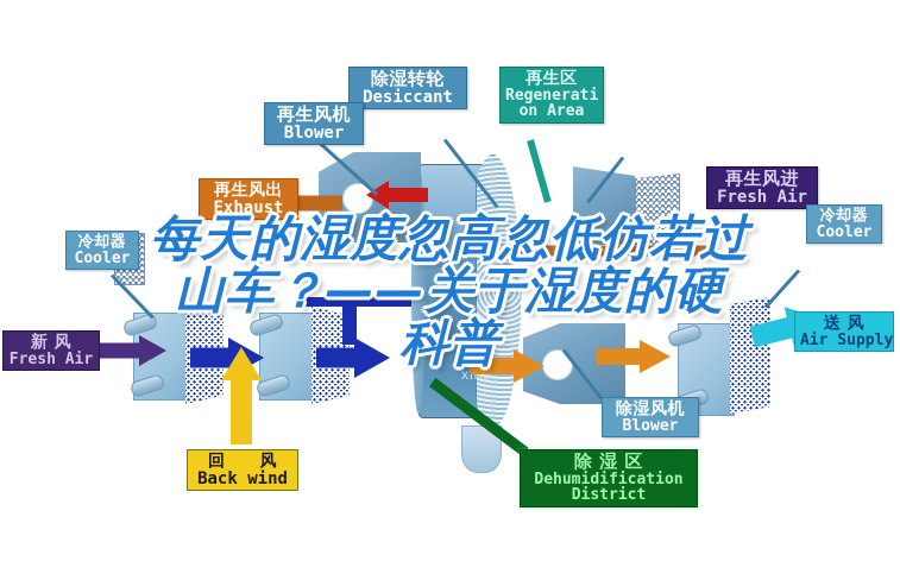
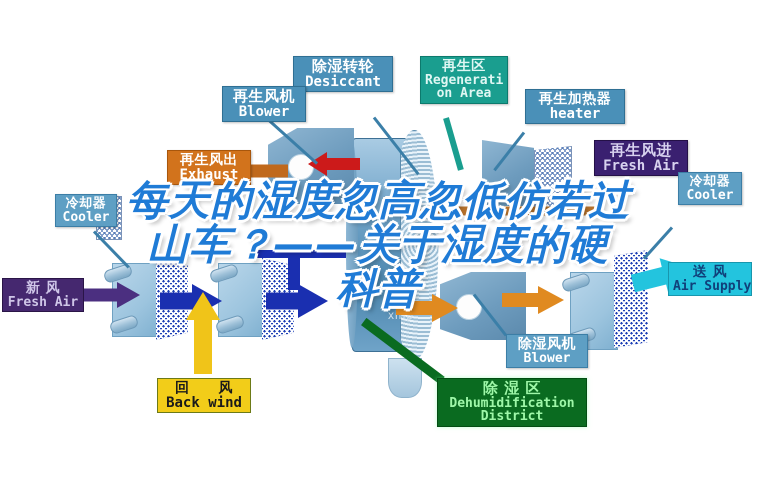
  xinp
  除湿转轮
  Desiccant
  再生风机
  Blower
  再生区
  Regenerati
  on Area
+ 再生加热器
+ heater
  再生风出
  Exhaust
  再生风进
  Fresh Air
  冷却器
  Cooler
  冷却器
  Cooler
  新 风
  Fresh Air
  回 风
  Back wind
  送 风
  Air Suppl
  除湿风机
  Blower
  除 湿 区
  Dehumidification
  District
  每天的湿度忽高忽低仿若过
  山车？——关于湿度的硬
  科普
